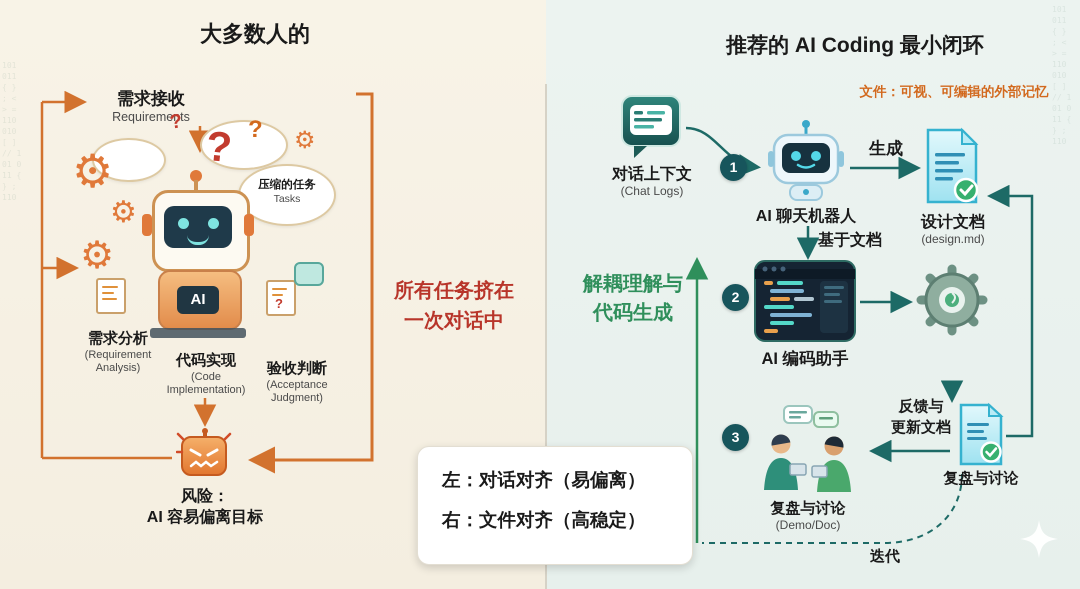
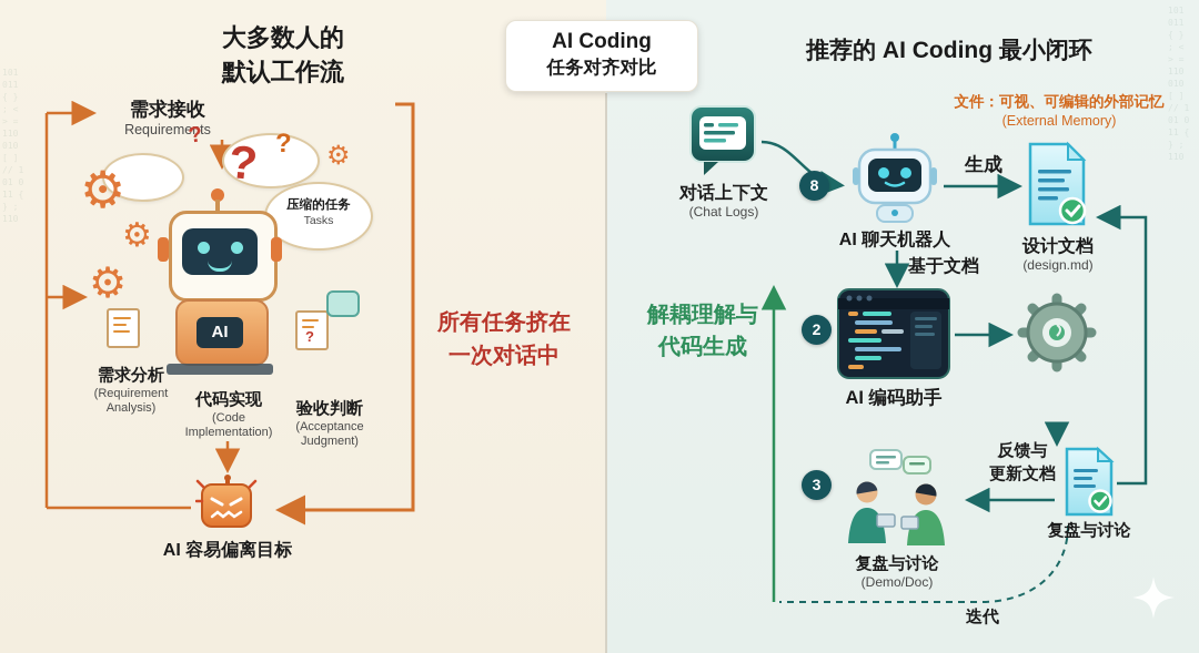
  大多数人的
+ 默认工作流
+ AI Coding
+ 任务对齐对比
  推荐的 AI Coding 最小闭环
  需求接收
  Requirements
  压缩的任务
  Tasks
  ⚙
  ⚙
  ⚙
  ⚙
  ?
  AI
  ?
  需求分析
  (Requirement
  Analysis)
  代码实现
  (Code
  Implementation)
  验收判断
  (Acceptance
  Judgment)
  所有任务挤在
  一次对话中
- 风险：
  AI 容易偏离目标
- 左：对话对齐（易偏离）
- 右：文件对齐（高稳定）
  文件：可视、可编辑的外部记忆
+ (External Memory)
  对话上下文
  (Chat Logs)
- 1
+ 8
  2
  3
  AI 聊天机器人
  生成
  设计文档
  (design.md)
  基于文档
  AI 编码助手
  复盘与讨论
  反馈与
  更新文档
  复盘与讨论
  (Demo/Doc)
  迭代
  解耦理解与
  代码生成
